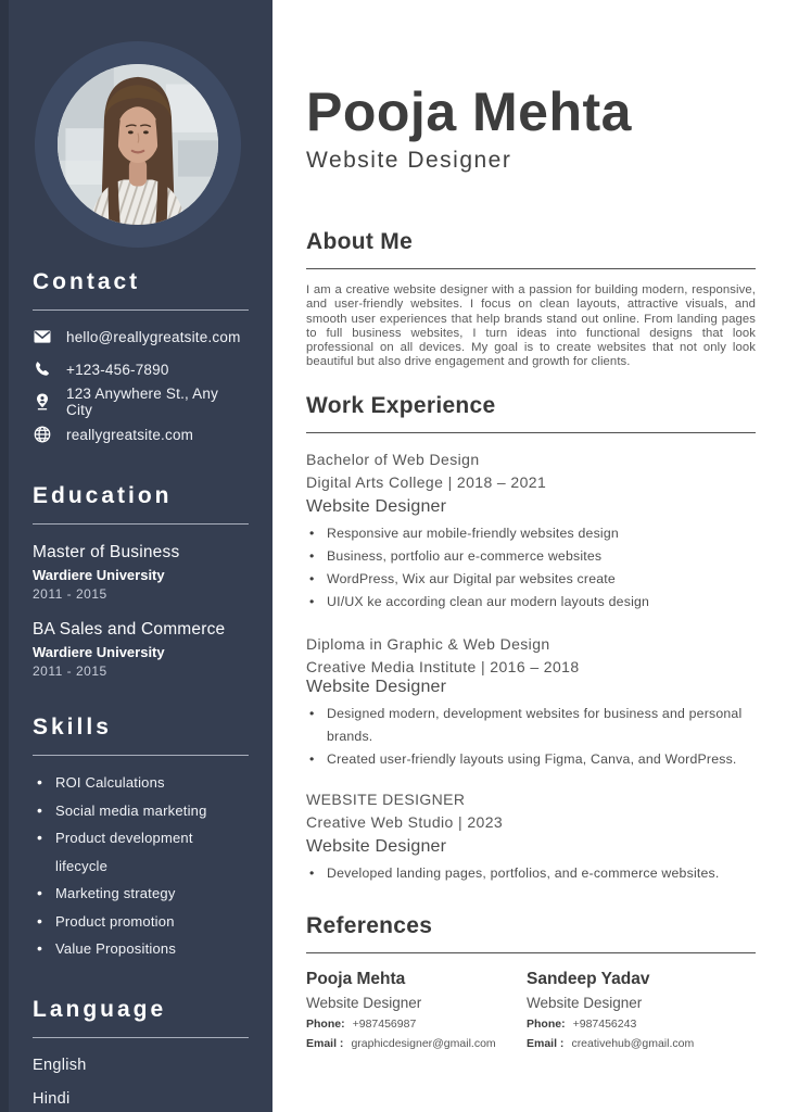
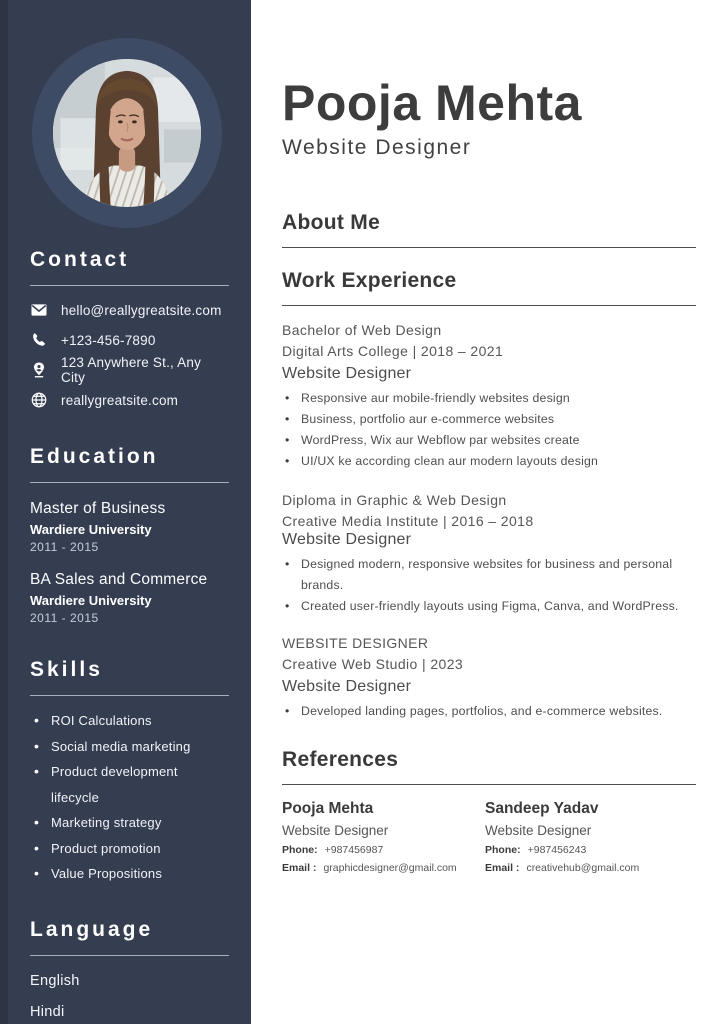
  Contact
  hello@reallygreatsite.com
  +123-456-7890
  123 Anywhere St., Any City
  reallygreatsite.com
  Education
  Master of Business
  Wardiere University
  2011 - 2015
  BA Sales and Commerce
  Wardiere University
  2011 - 2015
  Skills
  ROI Calculations
  Social media marketing
  Product development lifecycle
  Marketing strategy
  Product promotion
  Value Propositions
  Language
  English
  Hindi
  Pooja Mehta
  Website Designer
  About Me
- I am a creative website designer with a passion for building modern, responsive, and user-friendly websites. I focus on clean layouts, attractive visuals, and smooth user experiences that help brands stand out online. From landing pages to full business websites, I turn ideas into functional designs that look professional on all devices. My goal is to create websites that not only look beautiful but also drive engagement and growth for clients.
  Work Experience
  Bachelor of Web Design
  Digital Arts College | 2018 – 2021
  Website Designer
  Responsive aur mobile-friendly websites design
  Business, portfolio aur e-commerce websites
- WordPress, Wix aur Digital par websites create
+ WordPress, Wix aur Webflow par websites create
  UI/UX ke according clean aur modern layouts design
  Diploma in Graphic & Web Design
  Creative Media Institute | 2016 – 2018
  Website Designer
- Designed modern, development websites for business and personal brands.
+ Designed modern, responsive websites for business and personal brands.
  Created user-friendly layouts using Figma, Canva, and WordPress.
  WEBSITE DESIGNER
  Creative Web Studio | 2023
  Website Designer
  Developed landing pages, portfolios, and e-commerce websites.
  References
  Pooja Mehta
  Website Designer
  Phone: +987456987
  Email : graphicdesigner@gmail.com
  Sandeep Yadav
  Website Designer
  Phone: +987456243
  Email : creativehub@gmail.com
